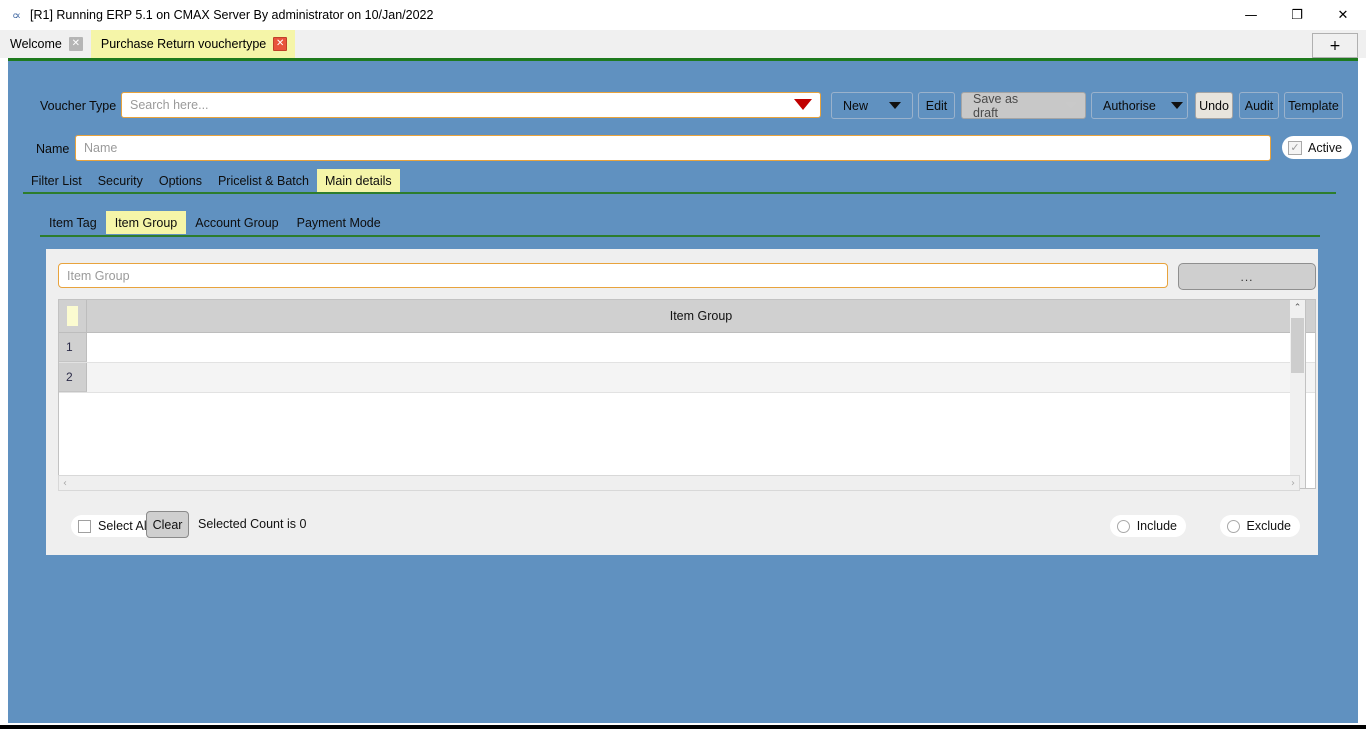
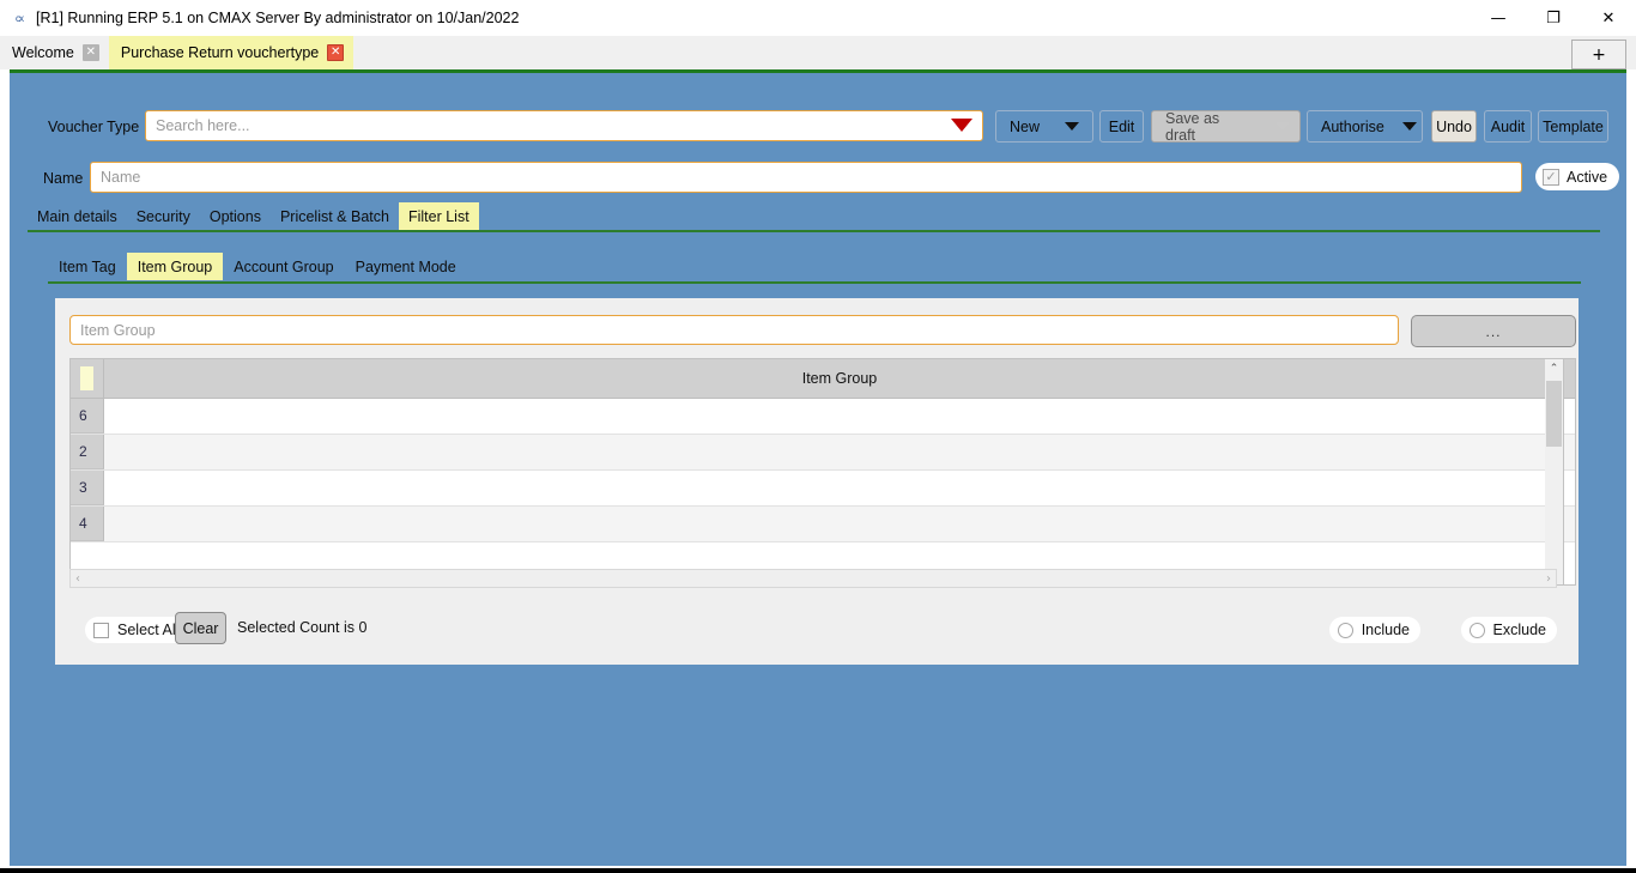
  cx
  [R1] Running ERP 5.1 on CMAX Server By administrator on 10/Jan/2022
  —
  ❐
  ✕
  Welcome
  ✕
  Purchase Return vouchertype
  ✕
  +
  Voucher Type
  Search here...
  New
  Edit
  Save as draft
  Authorise
  Undo
  Audit
  Template
  Name
  Name
  ✓
  Active
- Filter List
+ Main details
  Security
  Options
  Pricelist & Batch
- Main details
+ Filter List
  Item Tag
  Item Group
  Account Group
  Payment Mode
  Item Group
  ...
  Item Group
- 1
+ 6
  2
+ 3
+ 4
  ⌃
  ‹
  ›
  Select A
  Clear
  Selected Count is 0
  Include
  Exclude
